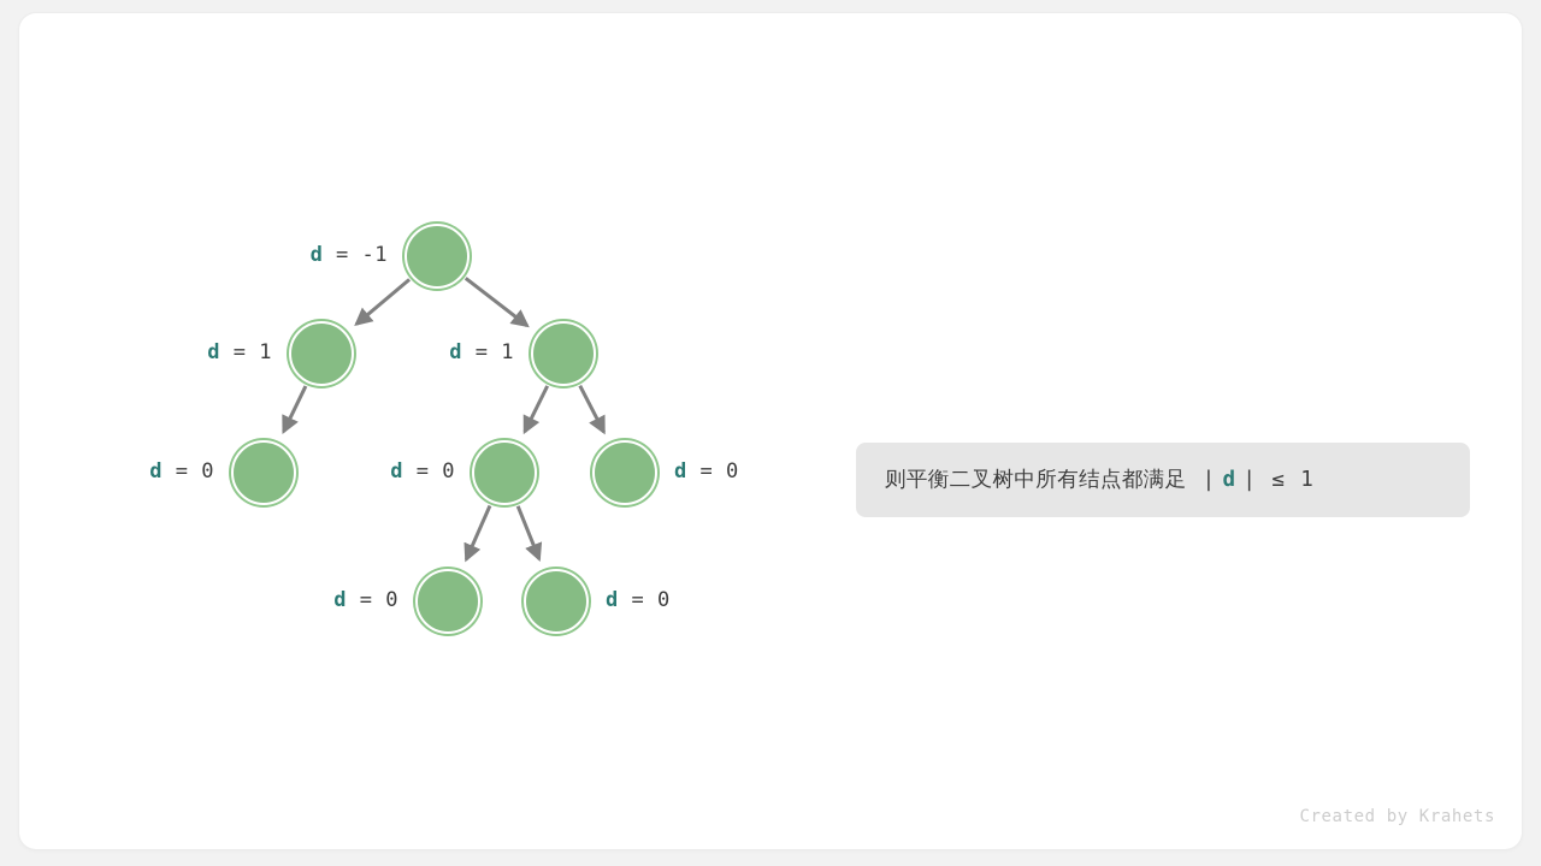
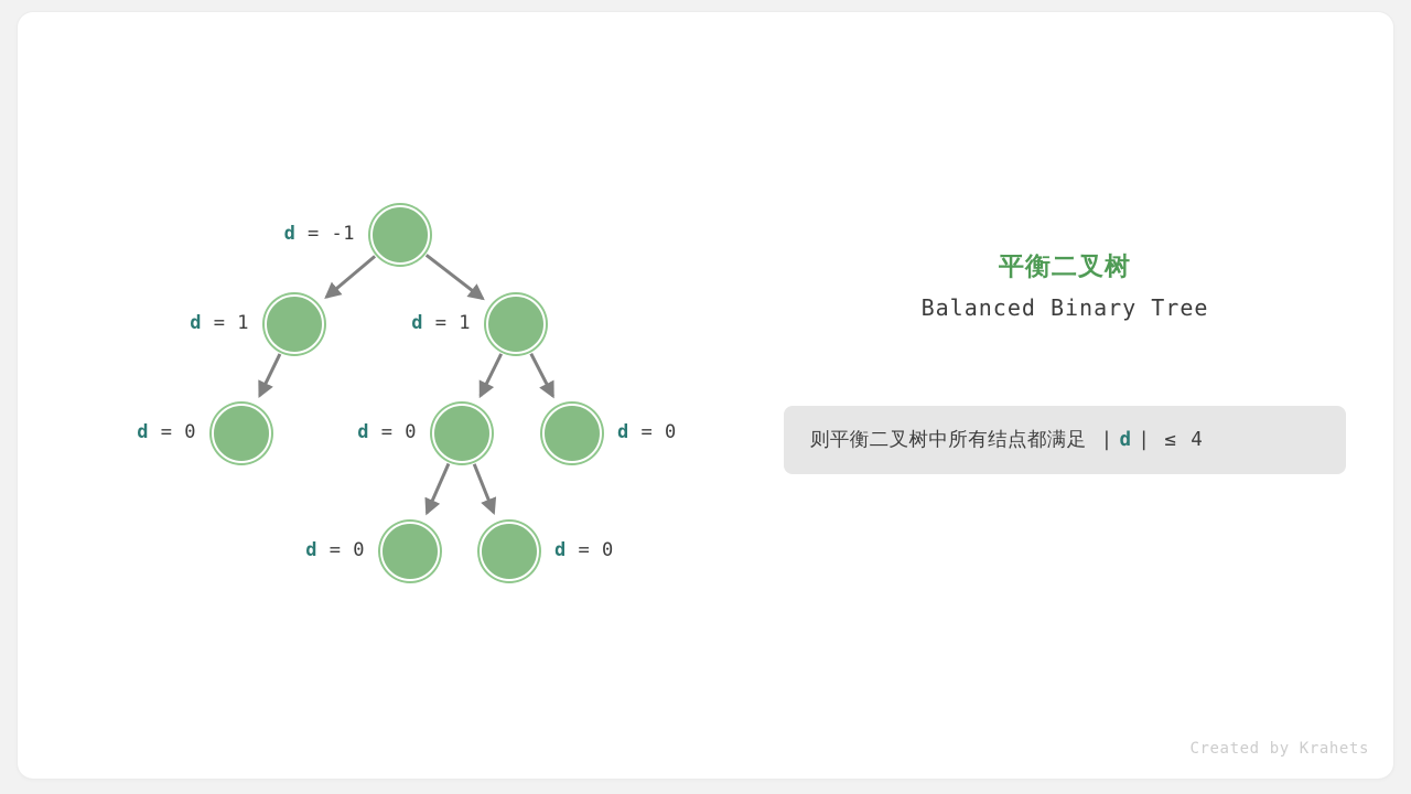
  d = -1
  d = 1
  d = 1
  d = 0
  d = 0
  d = 0
  d = 0
  d = 0
+ 平衡二叉树
+ Balanced Binary Tree
- 则平衡二叉树中所有结点都满足 | d | ≤ 1
+ 则平衡二叉树中所有结点都满足 | d | ≤ 4
  Created by Krahets
